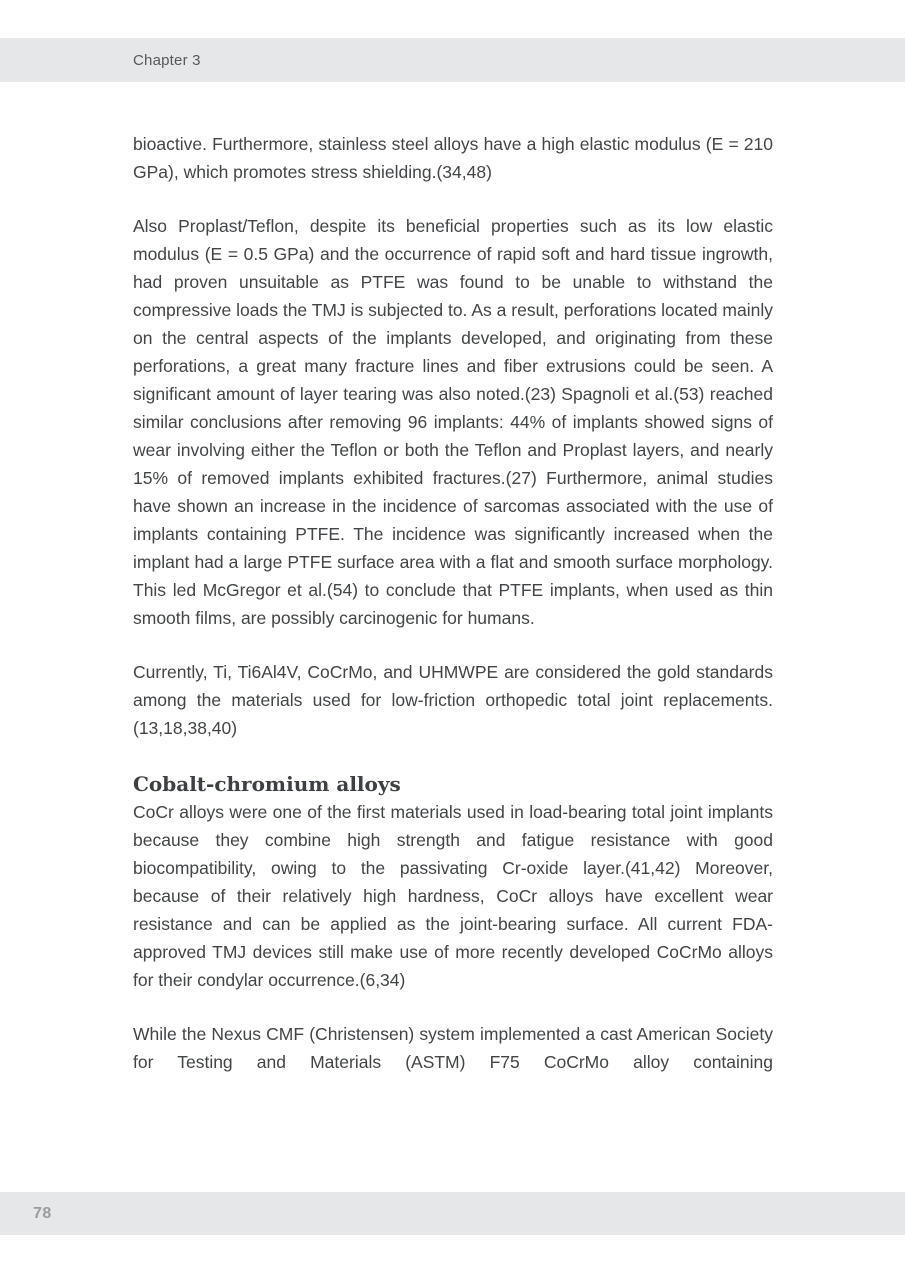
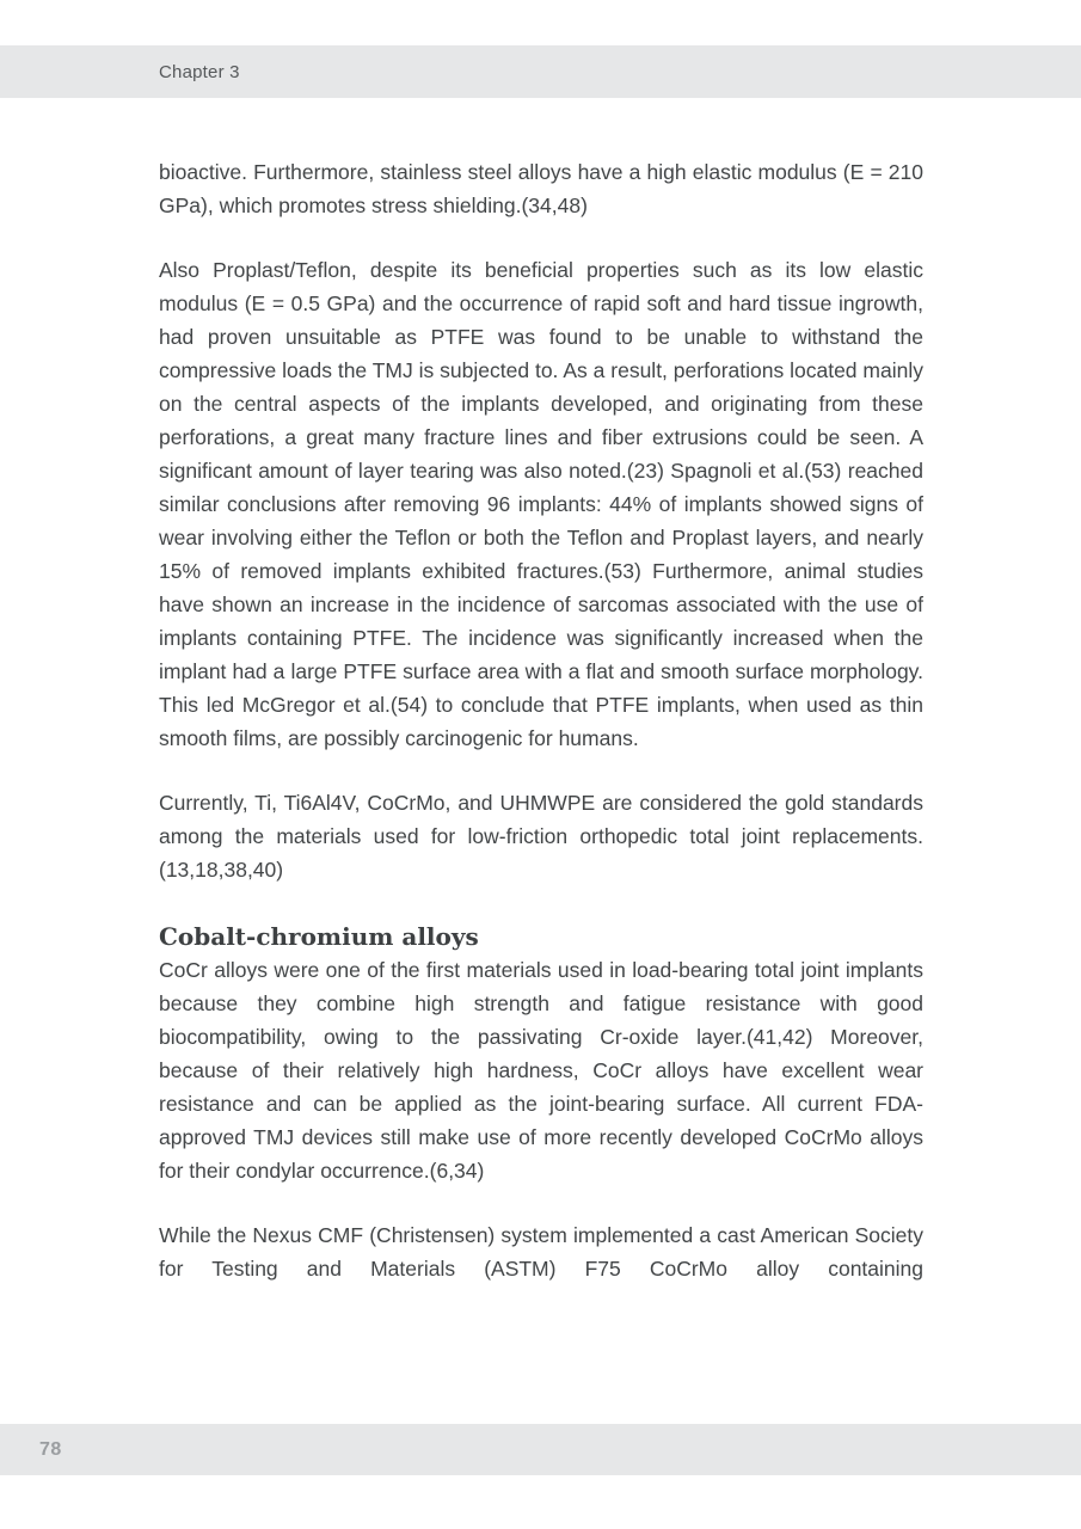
  Chapter 3
  bioactive. Furthermore, stainless steel alloys have a high elastic modulus (E = 210 GPa), which promotes stress shielding.(34,48)
- Also Proplast/Teflon, despite its beneficial properties such as its low elastic modulus (E = 0.5 GPa) and the occurrence of rapid soft and hard tissue ingrowth, had proven unsuitable as PTFE was found to be unable to withstand the compressive loads the TMJ is subjected to. As a result, perforations located mainly on the central aspects of the implants developed, and originating from these perforations, a great many fracture lines and fiber extrusions could be seen. A significant amount of layer tearing was also noted.(23) Spagnoli et al.(53) reached similar conclusions after removing 96 implants: 44% of implants showed signs of wear involving either the Teflon or both the Teflon and Proplast layers, and nearly 15% of removed implants exhibited fractures.(27) Furthermore, animal studies have shown an increase in the incidence of sarcomas associated with the use of implants containing PTFE. The incidence was significantly increased when the implant had a large PTFE surface area with a flat and smooth surface morphology. This led McGregor et al.(54) to conclude that PTFE implants, when used as thin smooth films, are possibly carcinogenic for humans.
+ Also Proplast/Teflon, despite its beneficial properties such as its low elastic modulus (E = 0.5 GPa) and the occurrence of rapid soft and hard tissue ingrowth, had proven unsuitable as PTFE was found to be unable to withstand the compressive loads the TMJ is subjected to. As a result, perforations located mainly on the central aspects of the implants developed, and originating from these perforations, a great many fracture lines and fiber extrusions could be seen. A significant amount of layer tearing was also noted.(23) Spagnoli et al.(53) reached similar conclusions after removing 96 implants: 44% of implants showed signs of wear involving either the Teflon or both the Teflon and Proplast layers, and nearly 15% of removed implants exhibited fractures.(53) Furthermore, animal studies have shown an increase in the incidence of sarcomas associated with the use of implants containing PTFE. The incidence was significantly increased when the implant had a large PTFE surface area with a flat and smooth surface morphology. This led McGregor et al.(54) to conclude that PTFE implants, when used as thin smooth films, are possibly carcinogenic for humans.
  Currently, Ti, Ti6Al4V, CoCrMo, and UHMWPE are considered the gold standards among the materials used for low-friction orthopedic total joint replacements.(13,18,38,40)
  Cobalt-chromium alloys
  CoCr alloys were one of the first materials used in load-bearing total joint implants because they combine high strength and fatigue resistance with good biocompatibility, owing to the passivating Cr-oxide layer.(41,42) Moreover, because of their relatively high hardness, CoCr alloys have excellent wear resistance and can be applied as the joint-bearing surface. All current FDA-approved TMJ devices still make use of more recently developed CoCrMo alloys for their condylar occurrence.(6,34)
  While the Nexus CMF (Christensen) system implemented a cast American Society for Testing and Materials (ASTM) F75 CoCrMo alloy containing
  78
